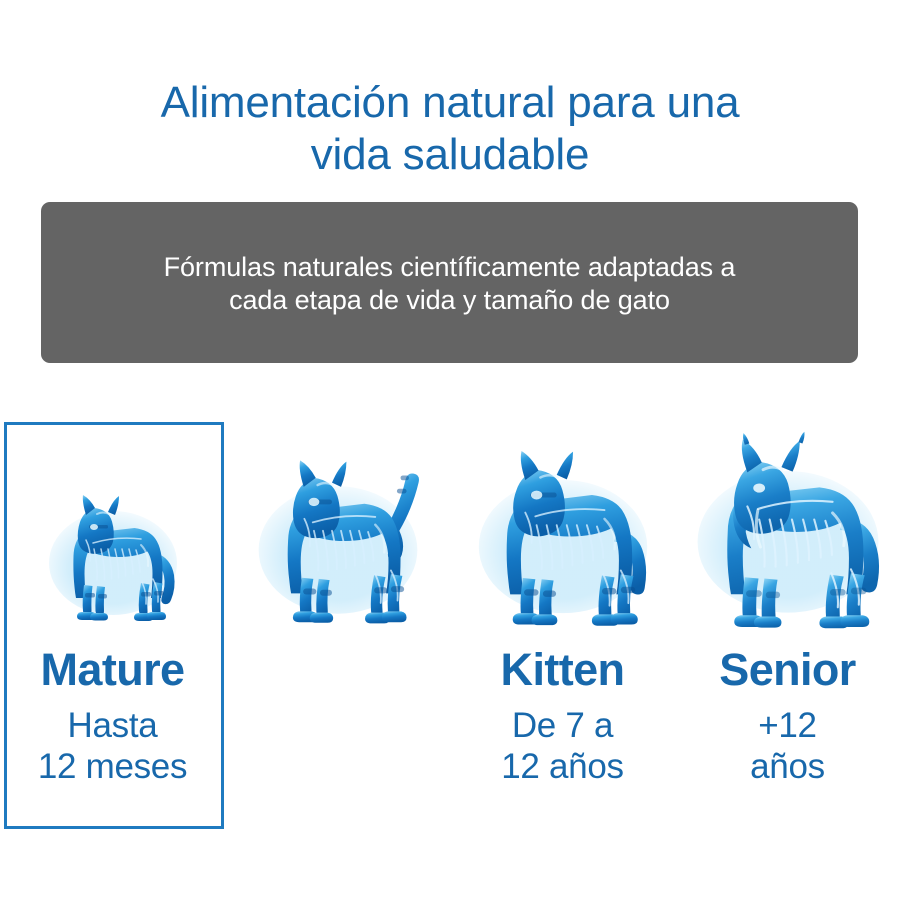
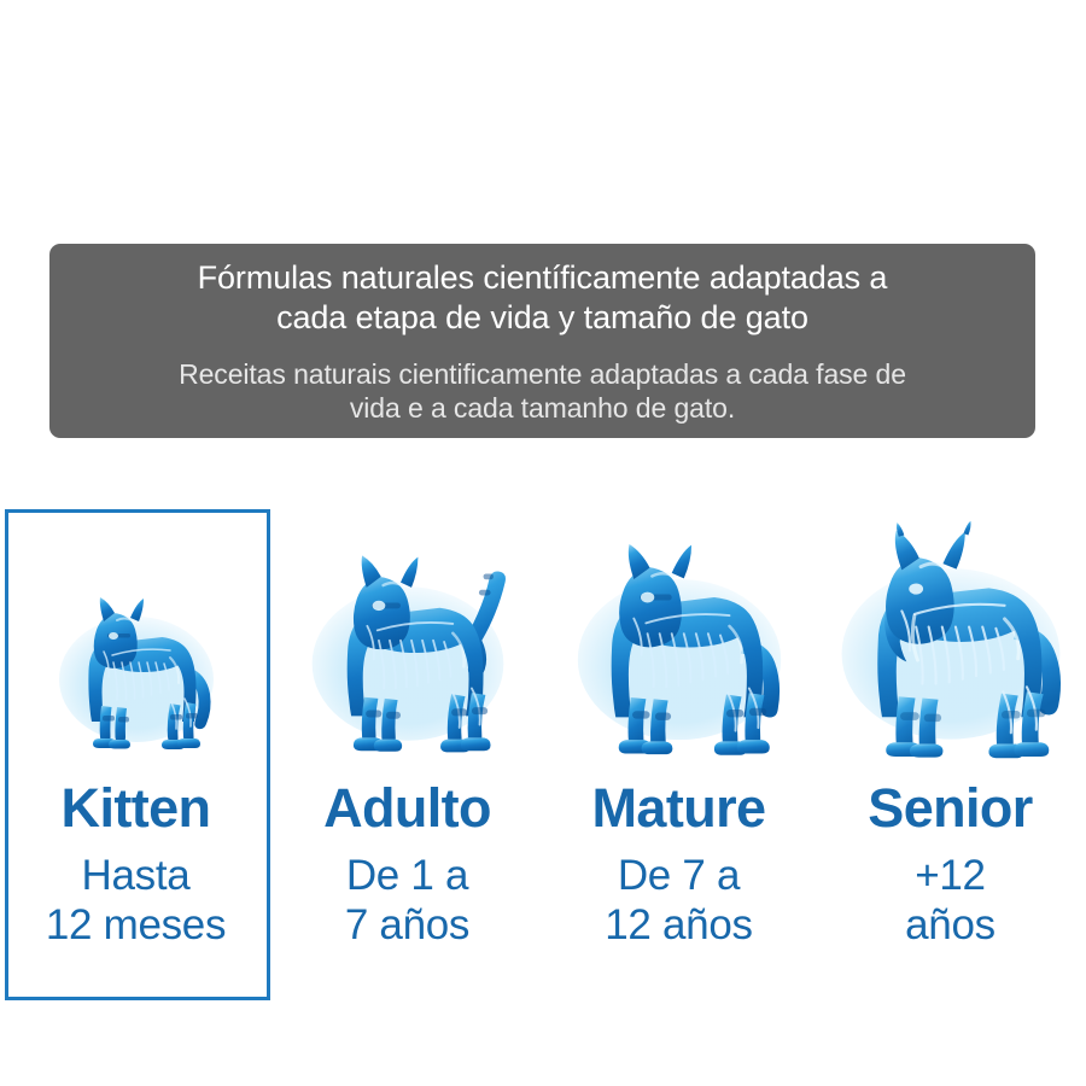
- Alimentación natural para una
- vida saludable
  Fórmulas naturales científicamente adaptadas a
  cada etapa de vida y tamaño de gato
+ Receitas naturais cientificamente adaptadas a cada fase de
+ vida e a cada tamanho de gato.
- Mature
+ Kitten
  Hasta
  12 meses
+ Adulto
+ De 1 a
+ 7 años
- Kitten
+ Mature
  De 7 a
  12 años
  Senior
  +12
  años
